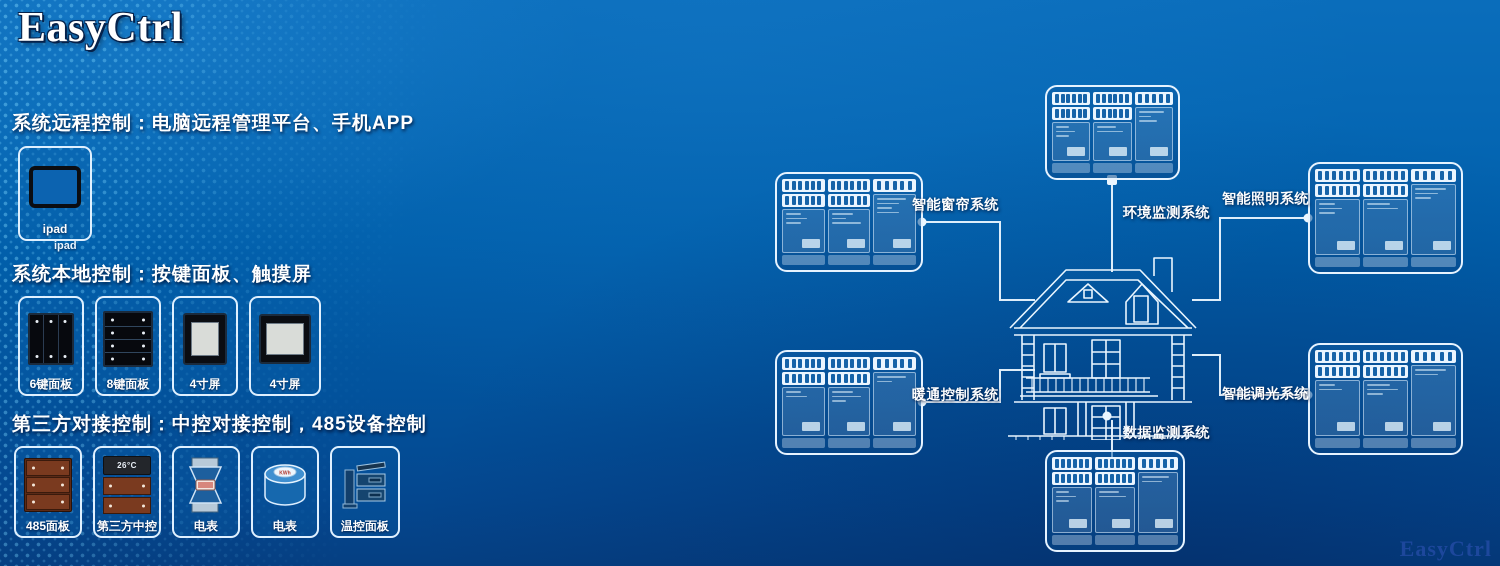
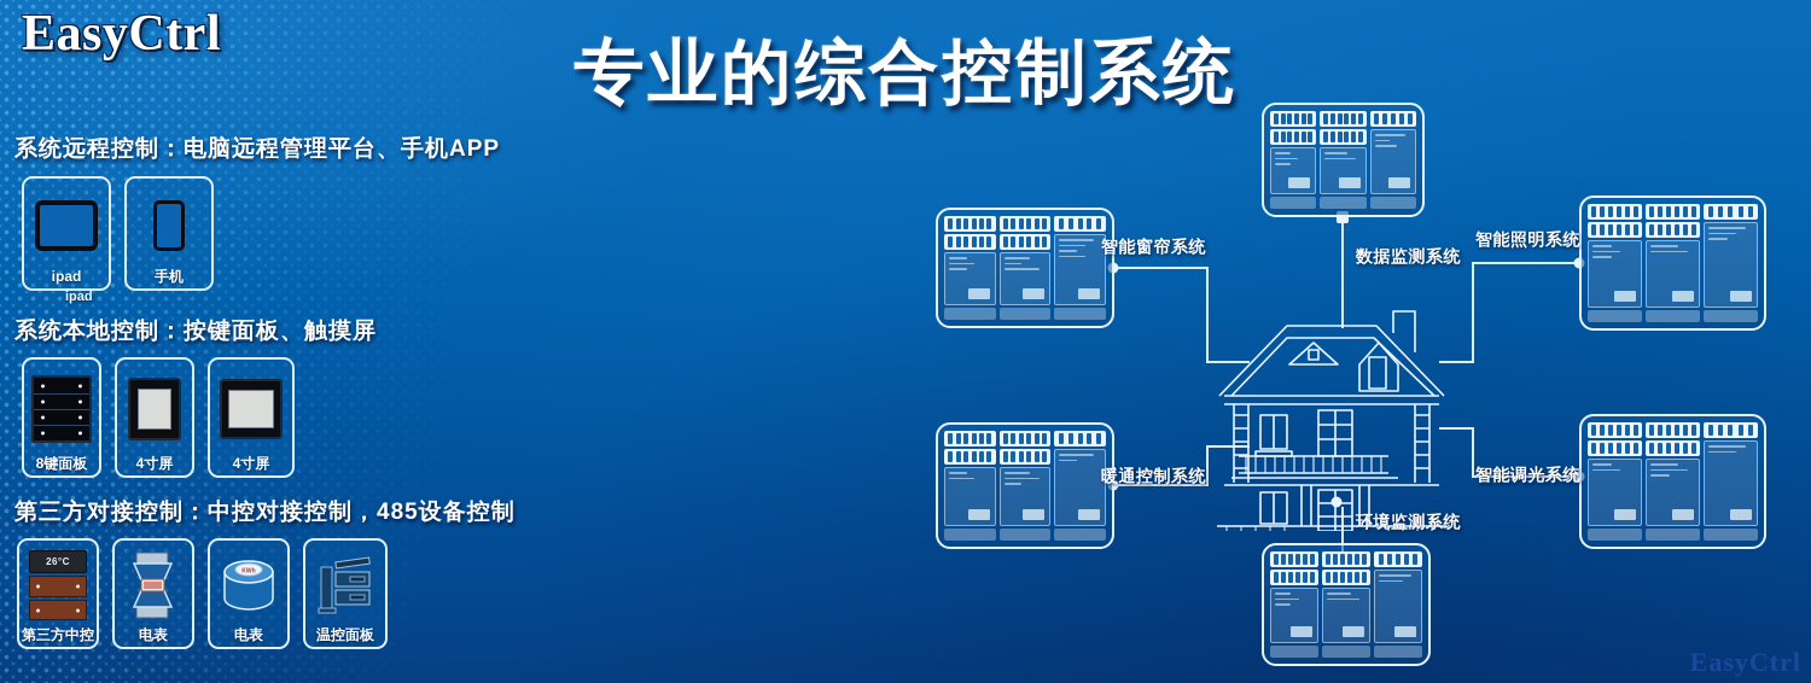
  EasyCtrl
+ 专业的综合控制系统
  系统远程控制：电脑远程管理平台、手机APP
  ipad
+ 手机
  ipad
  系统本地控制：按键面板、触摸屏
- 6键面板
  8键面板
  4寸屏
  4寸屏
  第三方对接控制：中控对接控制，485设备控制
- 485面板
  26°C
  第三方中控
  电表
  电表
  温控面板
  智能窗帘系统
- 环境监测系统
+ 数据监测系统
  智能照明系统
  暖通控制系统
- 数据监测系统
+ 环境监测系统
  智能调光系统
  EasyCtrl
